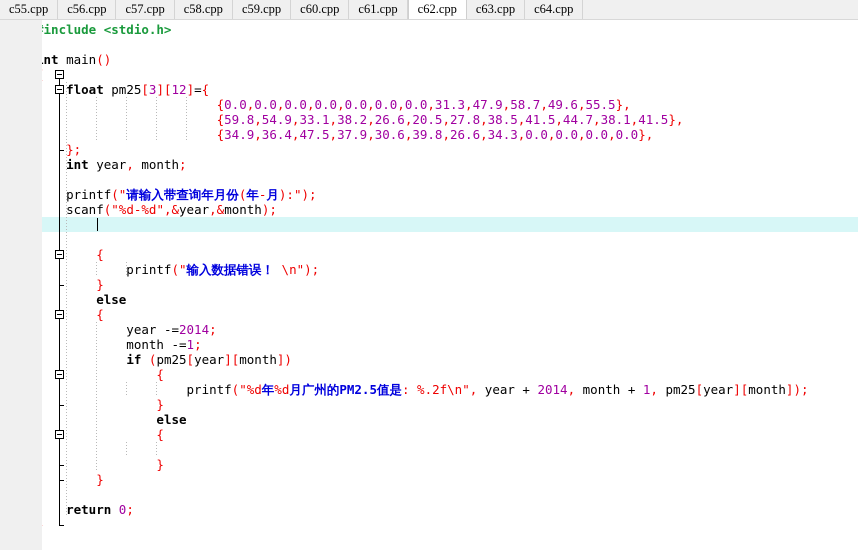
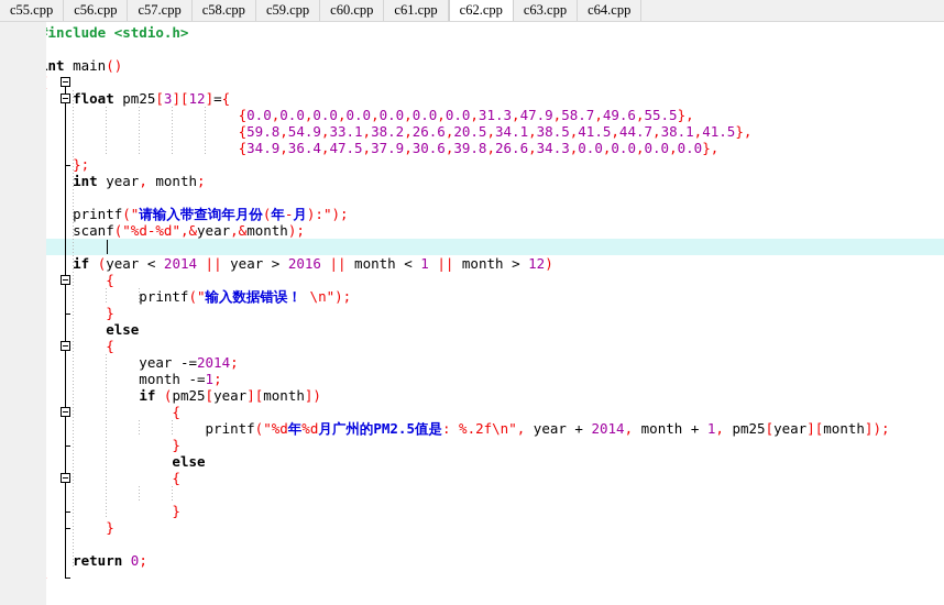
  c55.cpp
  c56.cpp
  c57.cpp
  c58.cpp
  c59.cpp
  c60.cpp
  c61.cpp
  c62.cpp
  c63.cpp
  c64.cpp
  include <stdio.h>
  nt main()
  float pm25[3][12]={
  {0.0,0.0,0.0,0.0,0.0,0.0,0.0,31.3,47.9,58.7,49.6,55.5},
- {59.8,54.9,33.1,38.2,26.6,20.5,27.8,38.5,41.5,44.7,38.1,41.5},
+ {59.8,54.9,33.1,38.2,26.6,20.5,34.1,38.5,41.5,44.7,38.1,41.5},
  {34.9,36.4,47.5,37.9,30.6,39.8,26.6,34.3,0.0,0.0,0.0,0.0},
  };
  int year, month;
  printf("请输入带查询年月份(年-月):");
  scanf("%d-%d",&year,&month);
+ if (year < 2014 || year > 2016 || month < 1 || month > 12)
  {
  printf("输入数据错误！ \n");
  }
  else
  {
  year -=2014;
  month -=1;
  if (pm25[year][month])
  {
  printf("%d年%d月广州的PM2.5值是: %.2f\n", year + 2014, month + 1, pm25[year][month]);
  }
  else
  {
  }
  }
  return 0;
